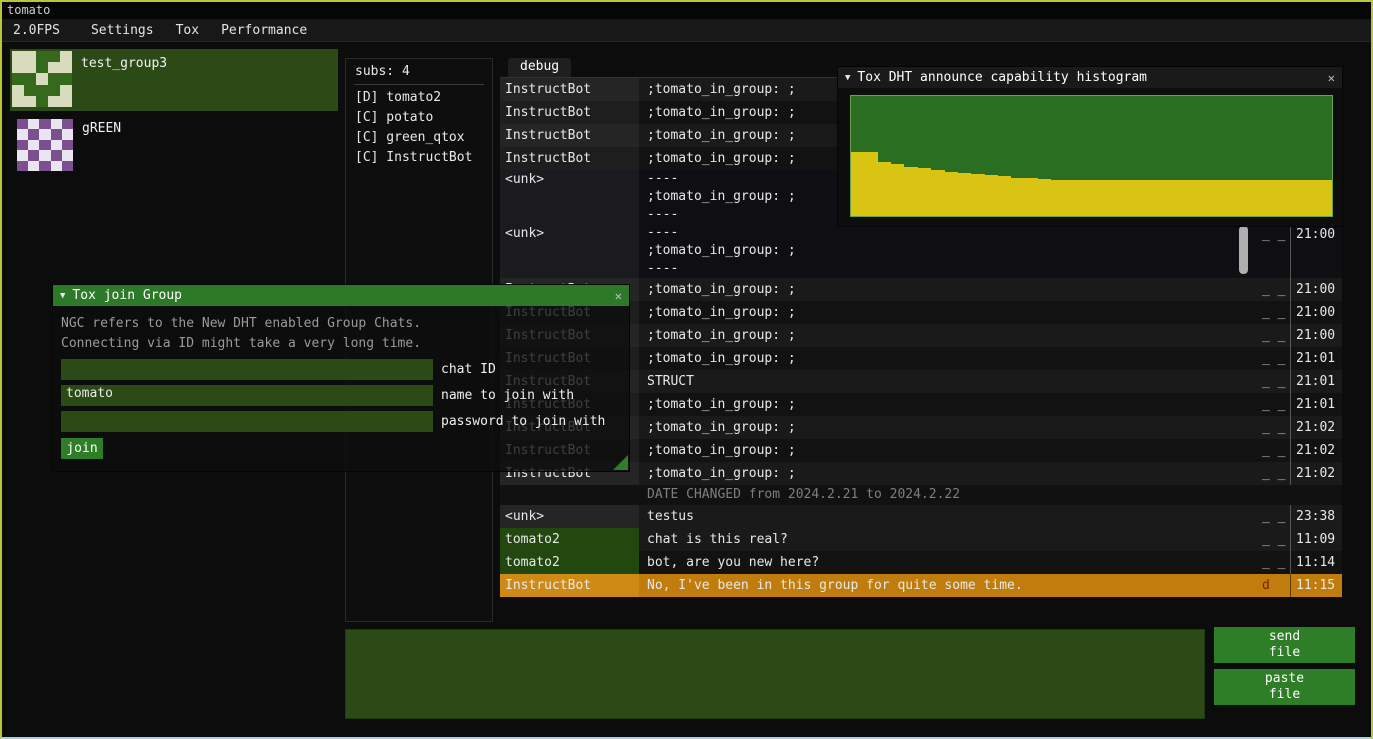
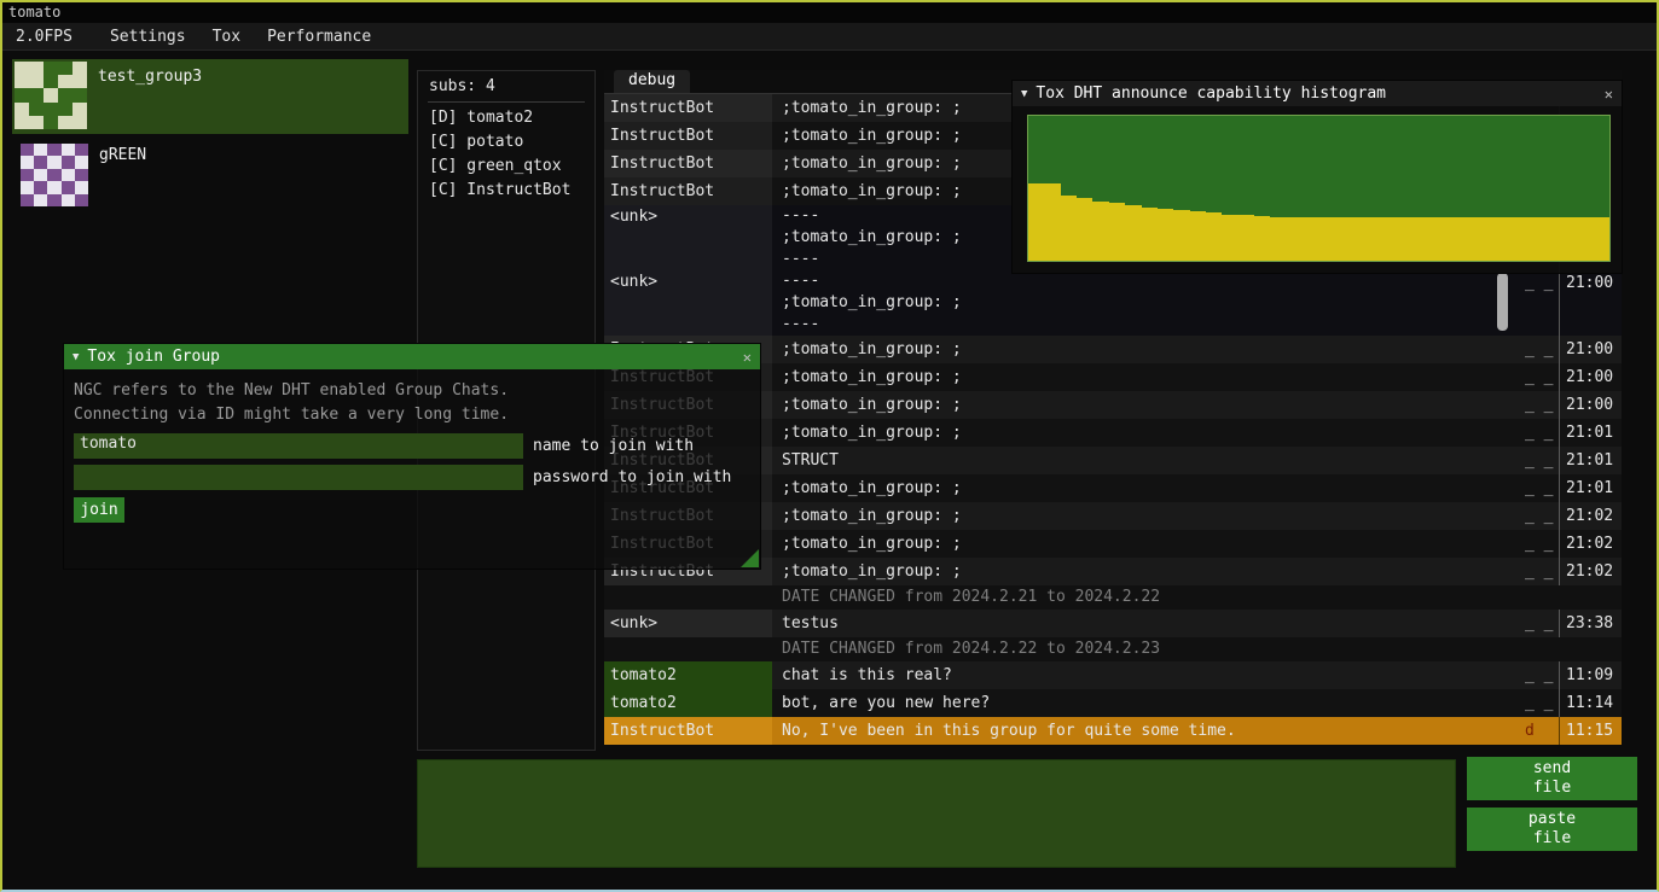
  tomato
  2.0FPS
  Settings
  Tox
  Performance
  test_group3
  gREEN
  subs: 4
  [D] tomato2
  [C] potato
  [C] green_qtox
  [C] InstructBot
  debug
  InstructBot
  ;tomato_in_group: ;
  InstructBot
  ;tomato_in_group: ;
  InstructBot
  ;tomato_in_group: ;
  InstructBot
  ;tomato_in_group: ;
  <unk>
  ----
  ;tomato_in_group: ;
  ----
  <unk>
  ----
  ;tomato_in_group: ;
  ----
  _ _
  21:00
  ;tomato_in_group: ;
  _ _
  21:00
  InstructBot
  ;tomato_in_group: ;
  _ _
  21:00
  InstructBot
  ;tomato_in_group: ;
  _ _
  21:00
  InstructBot
  ;tomato_in_group: ;
  _ _
  21:01
  InstructBot
  STRUCT
  _ _
  21:01
  InstructBot
  ;tomato_in_group: ;
  _ _
  21:01
  InstructBot
  ;tomato_in_group: ;
  _ _
  21:02
  InstructBot
  ;tomato_in_group: ;
  _ _
  21:02
  InstructBot
  ;tomato_in_group: ;
  _ _
  21:02
  DATE CHANGED from 2024.2.21 to 2024.2.22
  <unk>
  testus
  _ _
  23:38
+ DATE CHANGED from 2024.2.22 to 2024.2.23
  tomato2
  chat is this real?
  _ _
  11:09
  tomato2
  bot, are you new here?
  _ _
  11:14
  InstructBot
  No, I've been in this group for quite some time.
  d
  11:15
  send
  file
  paste
  file
  ▼
  Tox join Group
  ✕
  NGC refers to the New DHT enabled Group Chats.
  Connecting via ID might take a very long time.
- chat ID
  tomato
  name to join with
  password to join with
  join
  ▼
  Tox DHT announce capability histogram
  ✕
